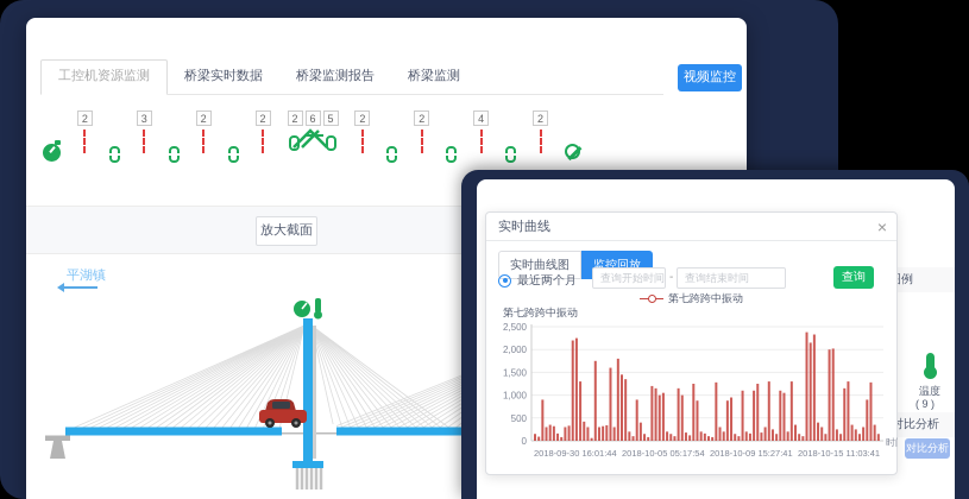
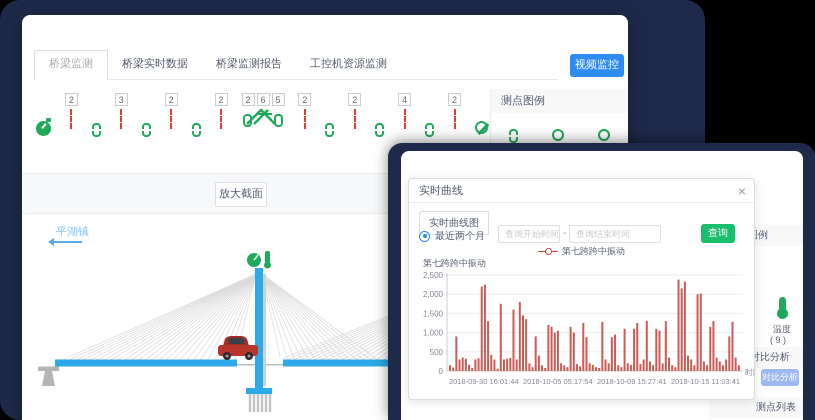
- 工控机资源监测
+ 桥梁监测
  桥梁实时数据
  桥梁监测报告
- 桥梁监测
+ 工控机资源监测
  视频监控
  2
  3
  2
  2
  2
  6
  5
  2
  2
  4
  2
+ 测点图例
  放大截面
  平湖镇
  温度
  ( 9 )
  对比分析
  对比分析
+ 测点列表
  实时曲线
  ×
  实时曲线图
- 监控回放
  最近两个月
  查询开始时间
  -
  查询结束时间
  查询
  第七跨跨中振动
  第七跨跨中振动
  2,500
  2,000
  1,500
  1,000
  500
  0
  2018-09-30 16:01:44
  2018-10-05 05:17:54
  2018-10-09 15:27:41
  2018-10-15 11:03:41
